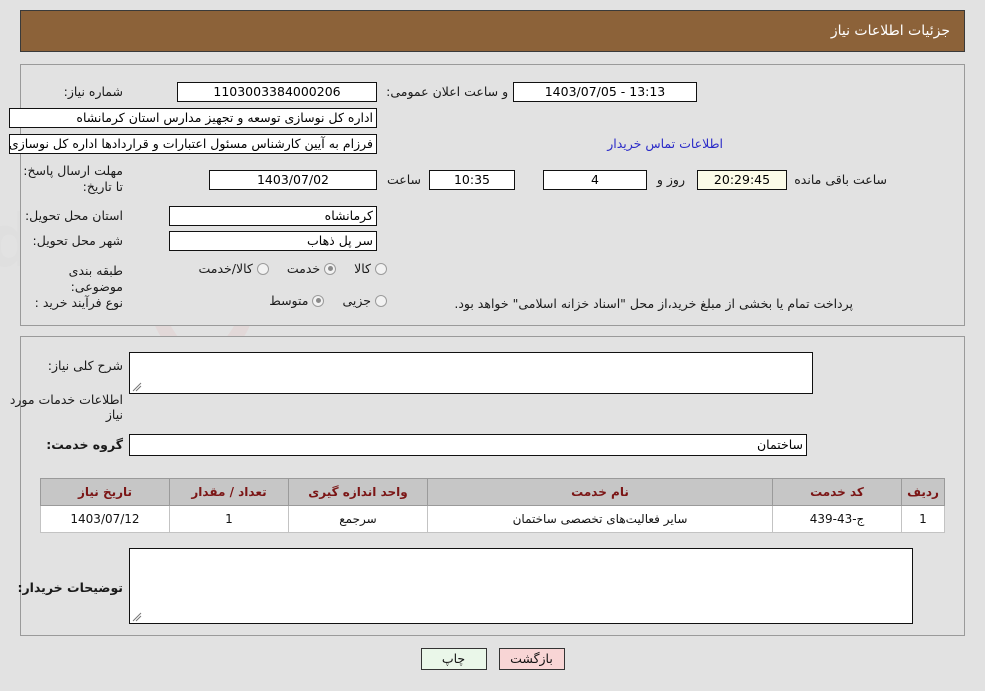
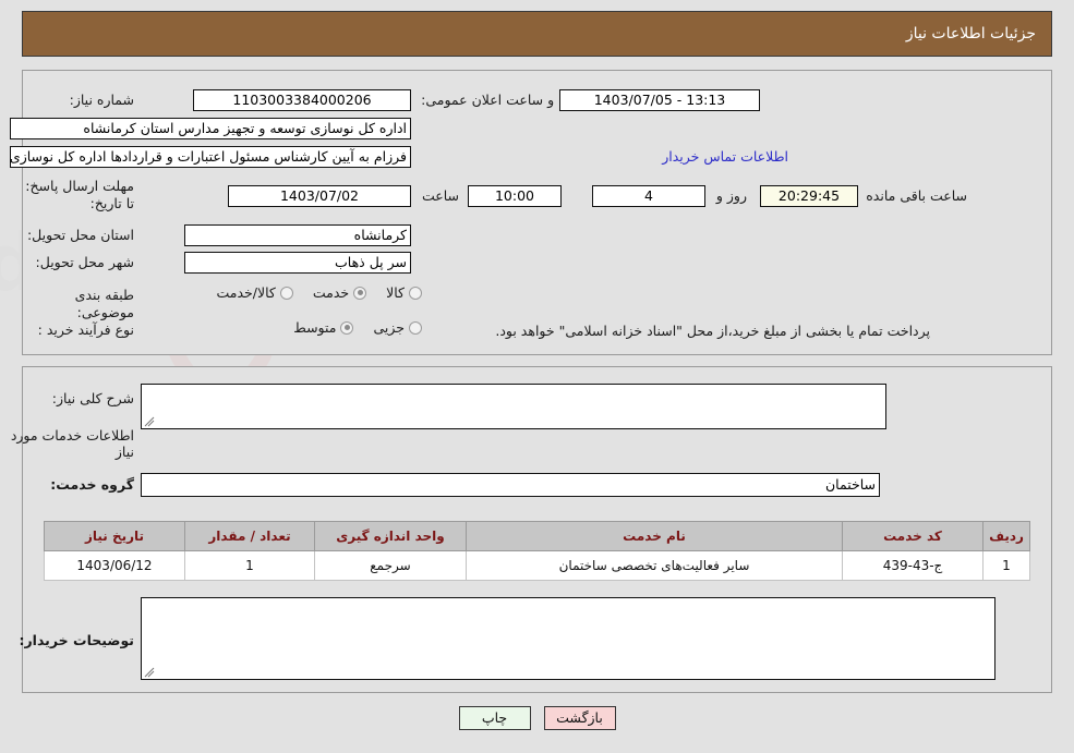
  جزئیات اطلاعات نیاز
  شماره نیاز:
  1103003384000206
  و ساعت اعلان عمومی:
  1403/07/05 - 13:13
  اداره کل نوسازی توسعه و تجهیز مدارس استان کرمانشاه
  فرزام به آیین کارشناس مسئول اعتبارات و قراردادها اداره کل نوسازی
  اطلاعات تماس خریدار
  مهلت ارسال پاسخ: تا تاریخ:
  1403/07/02
  ساعت
- 10:35
+ 10:00
  4
  روز و
  20:29:45
  ساعت باقی مانده
  استان محل تحویل:
  کرمانشاه
  شهر محل تحویل:
  سر پل ذهاب
  طبقه بندی موضوعی:
  کالا
  خدمت
  کالا/خدمت
  نوع فرآیند خرید :
  جزیی
  متوسط
  پرداخت تمام یا بخشی از مبلغ خرید،از محل "اسناد خزانه اسلامی" خواهد بود.
  شرح کلی نیاز:
  اطلاعات خدمات مورد نیاز
  گروه خدمت:
  ساختمان
  ردیف	کد خدمت	نام خدمت	واحد اندازه گیری	تعداد / مقدار	تاریخ نیاز
- 1	ج-43-439	سایر فعالیتهای تخصصی ساختمان	سرجمع	1	1403/07/12
+ 1	ج-43-439	سایر فعالیتهای تخصصی ساختمان	سرجمع	1	1403/06/12
  توضیحات خریدار:
  بازگشت
  چاپ
